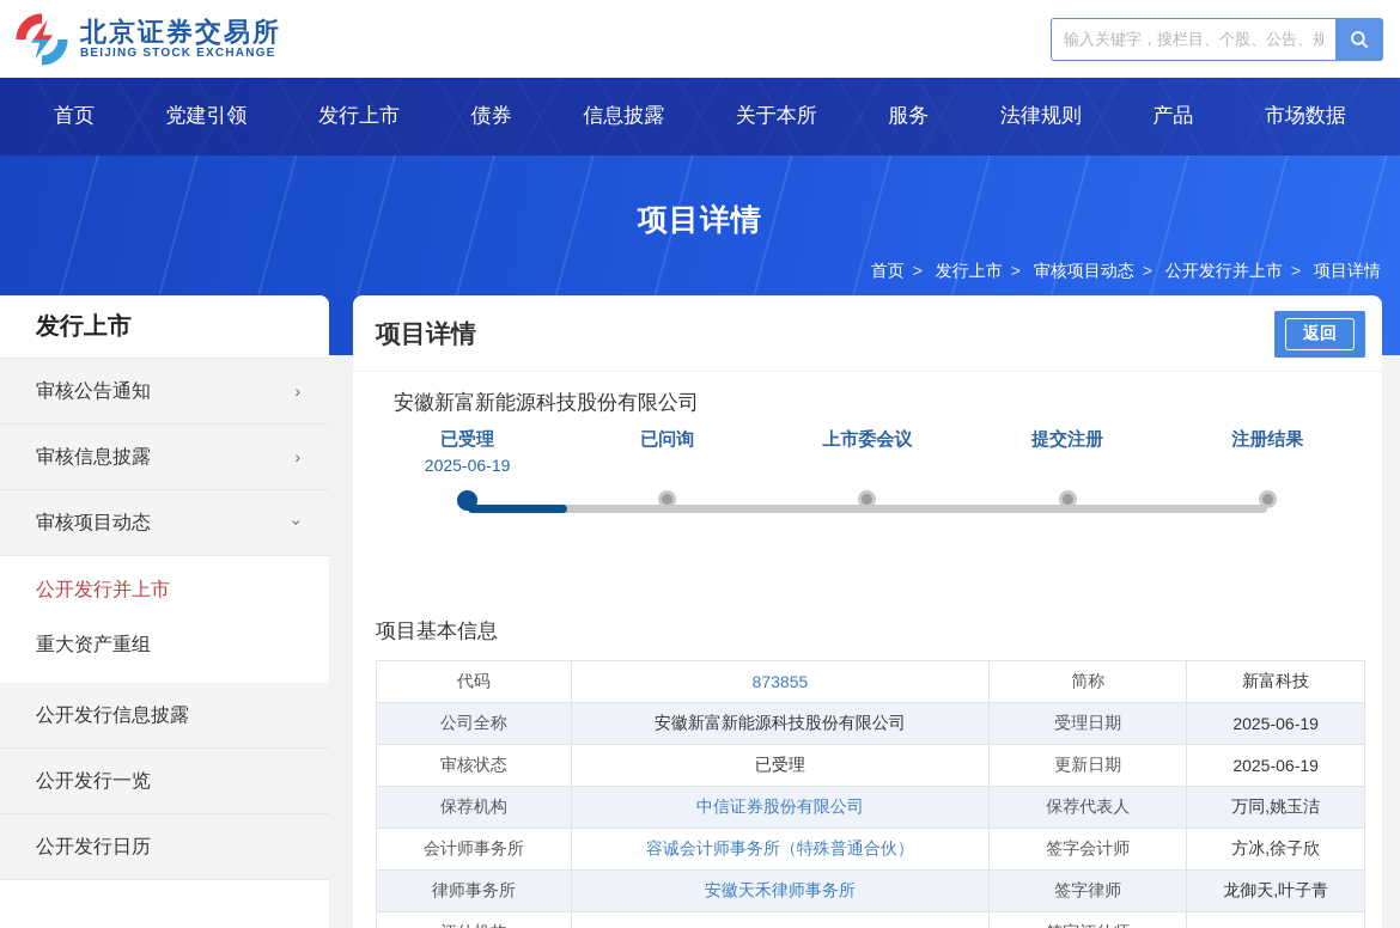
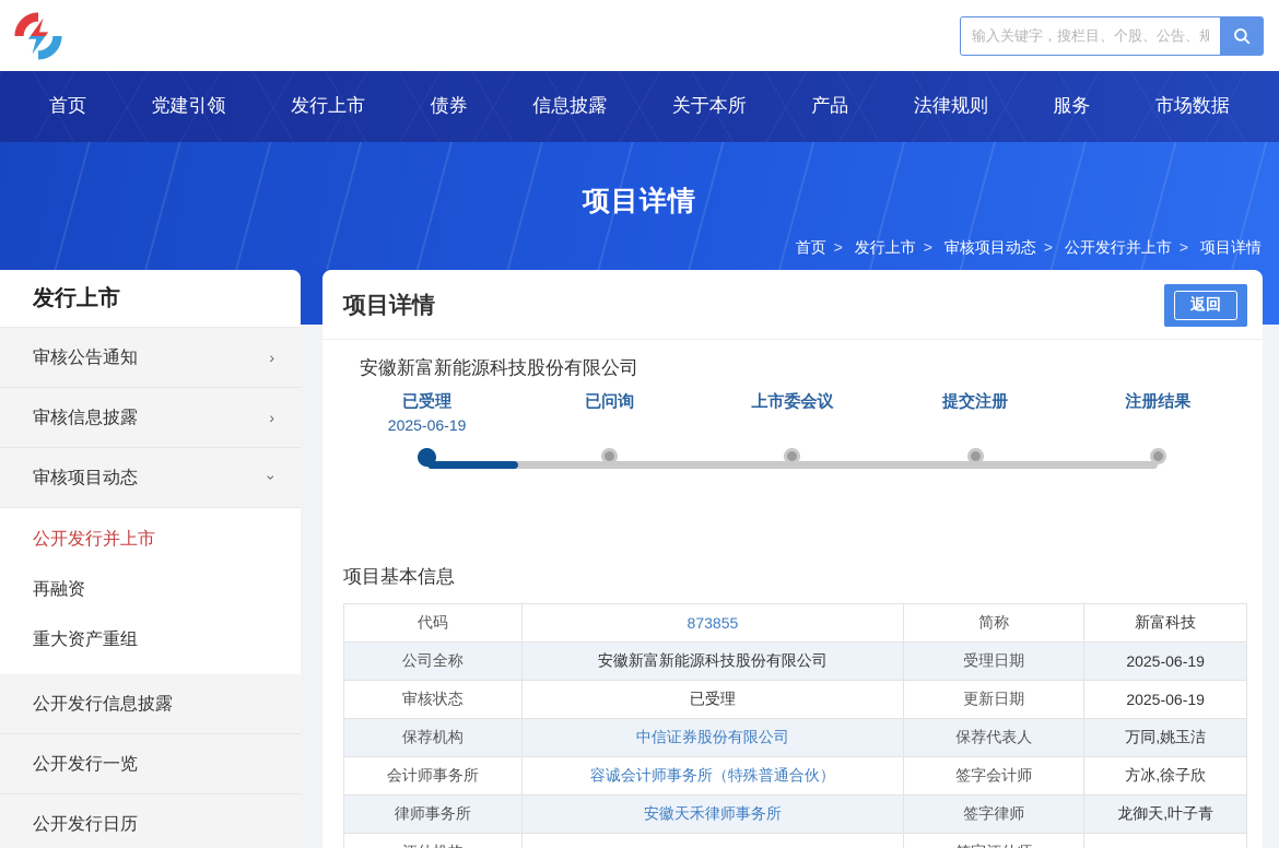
- 北京证券交易所
- BEIJING STOCK EXCHANGE
  输入关键字，搜栏目、个股、公告、规
  首页
  党建引领
  发行上市
  债券
  信息披露
  关于本所
- 服务
+ 产品
  法律规则
- 产品
+ 服务
  市场数据
  项目详情
  首页 > 发行上市 > 审核项目动态 > 公开发行并上市 > 项目详情
  发行上市
  审核公告通知
  ›
  审核信息披露
  ›
  审核项目动态
  公开发行并上市
+ 再融资
  重大资产重组
  公开发行信息披露
  公开发行一览
  公开发行日历
  项目详情
  返回
  安徽新富新能源科技股份有限公司
  已受理
  2025-06-19
  已问询
  上市委会议
  提交注册
  注册结果
  项目基本信息
  代码	873855	简称	新富科技
  公司全称	安徽新富新能源科技股份有限公司	受理日期	2025-06-19
  审核状态	已受理	更新日期	2025-06-19
  保荐机构	中信证券股份有限公司	保荐代表人	万同,姚玉洁
  会计师事务所	容诚会计师事务所（特殊普通合伙）	签字会计师	方冰,徐子欣
  律师事务所	安徽天禾律师事务所	签字律师	龙御天,叶子青
